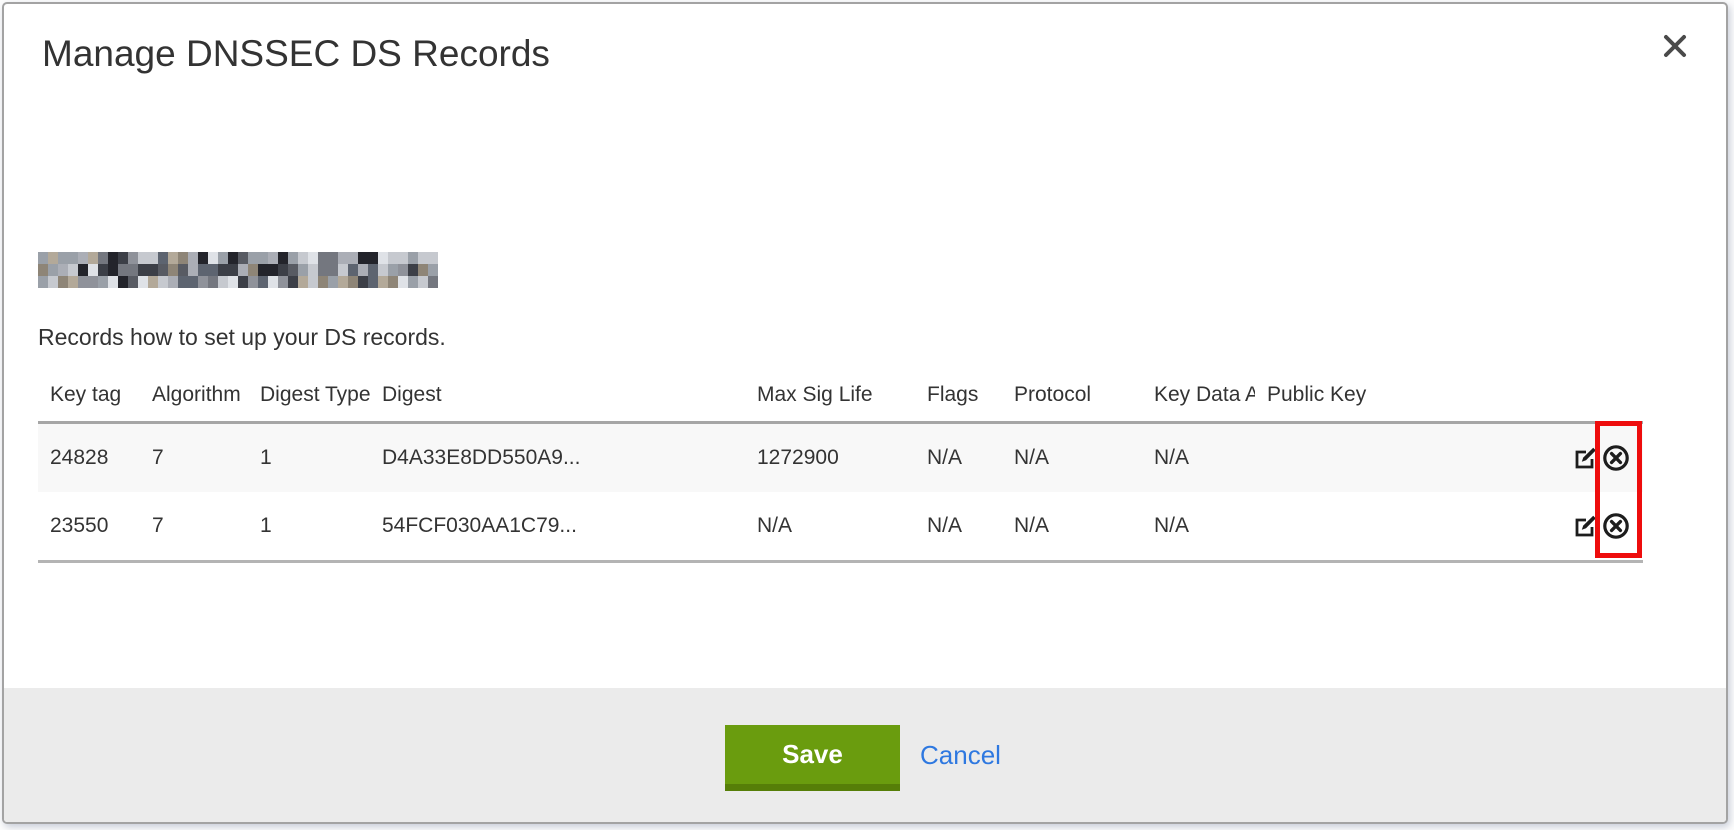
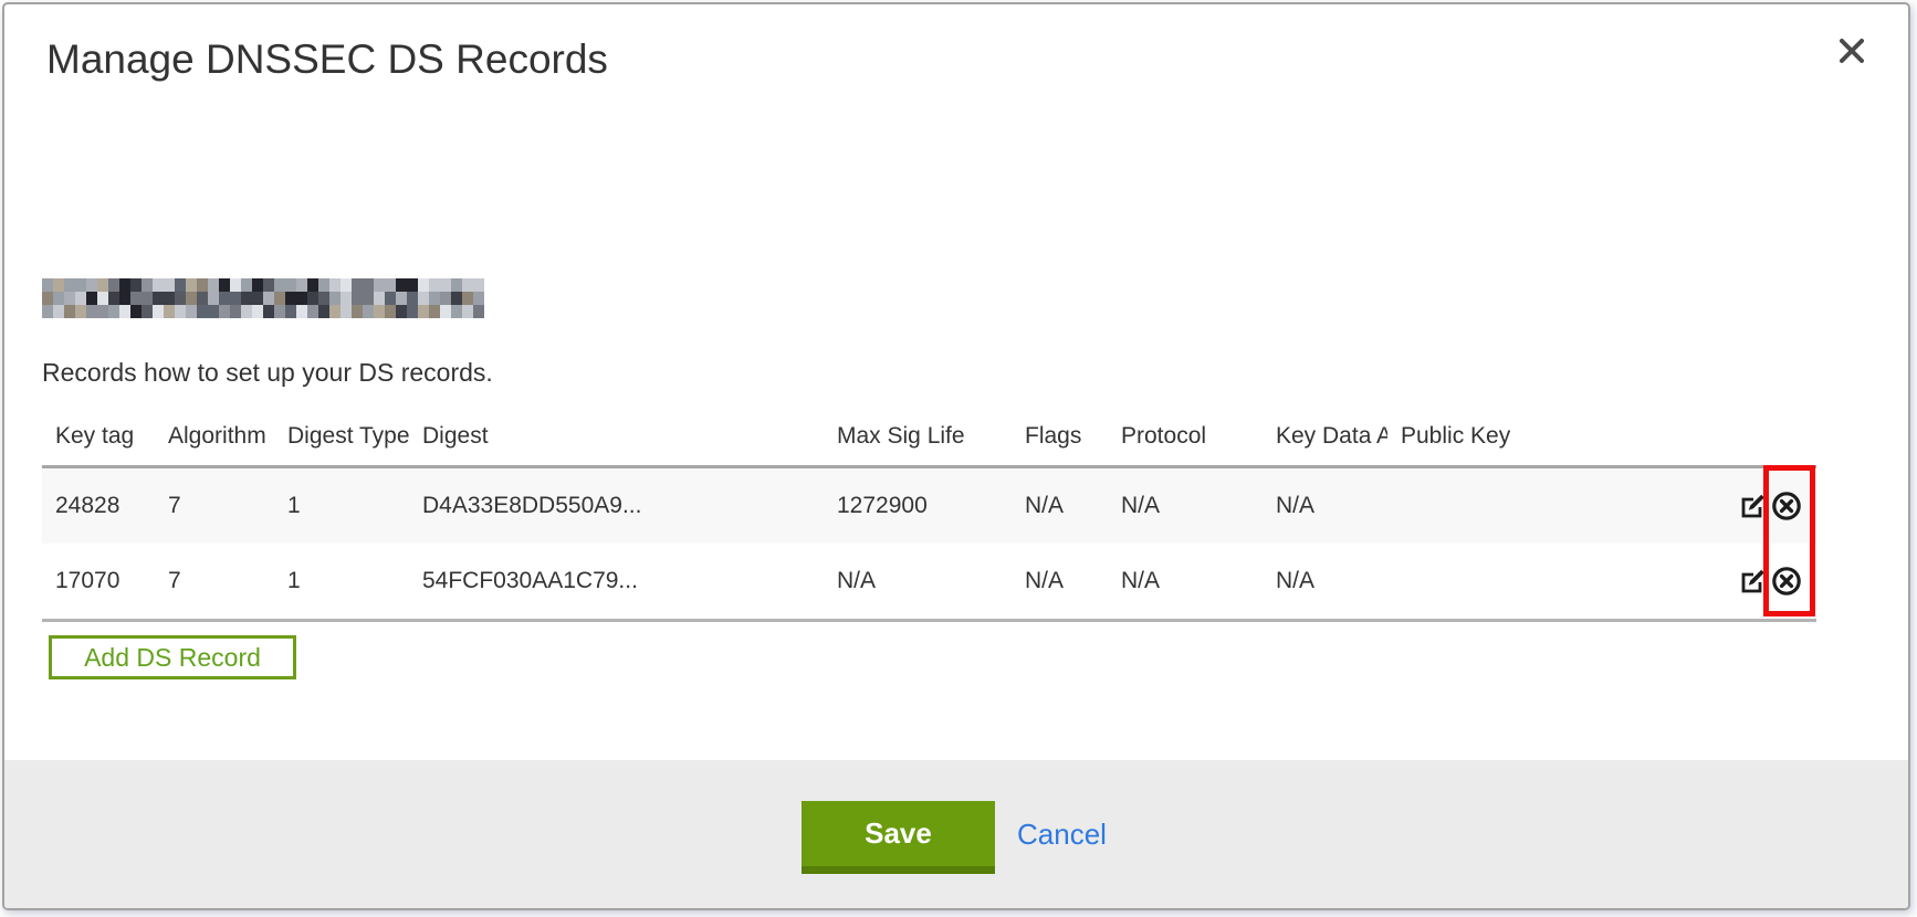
  Manage DNSSEC DS Records
  Records how to set up your DS records.
  Key tag	Algorithm	Digest Type	Digest	Max Sig Life	Flags	Protocol	Key Data A	Public Key
  24828	7	1	D4A33E8DD550A9...	1272900	N/A	N/A	N/A
- 23550	7	1	54FCF030AA1C79...	N/A	N/A	N/A	N/A
+ 17070	7	1	54FCF030AA1C79...	N/A	N/A	N/A	N/A
+ Add DS Record
  Save
  Cancel
